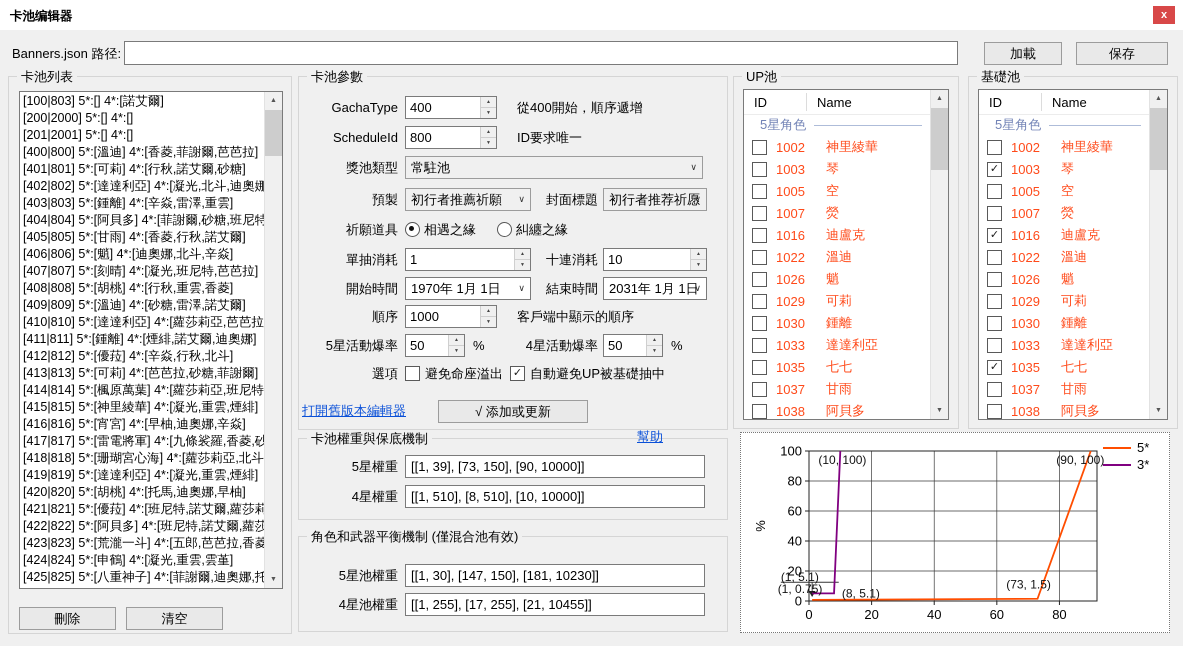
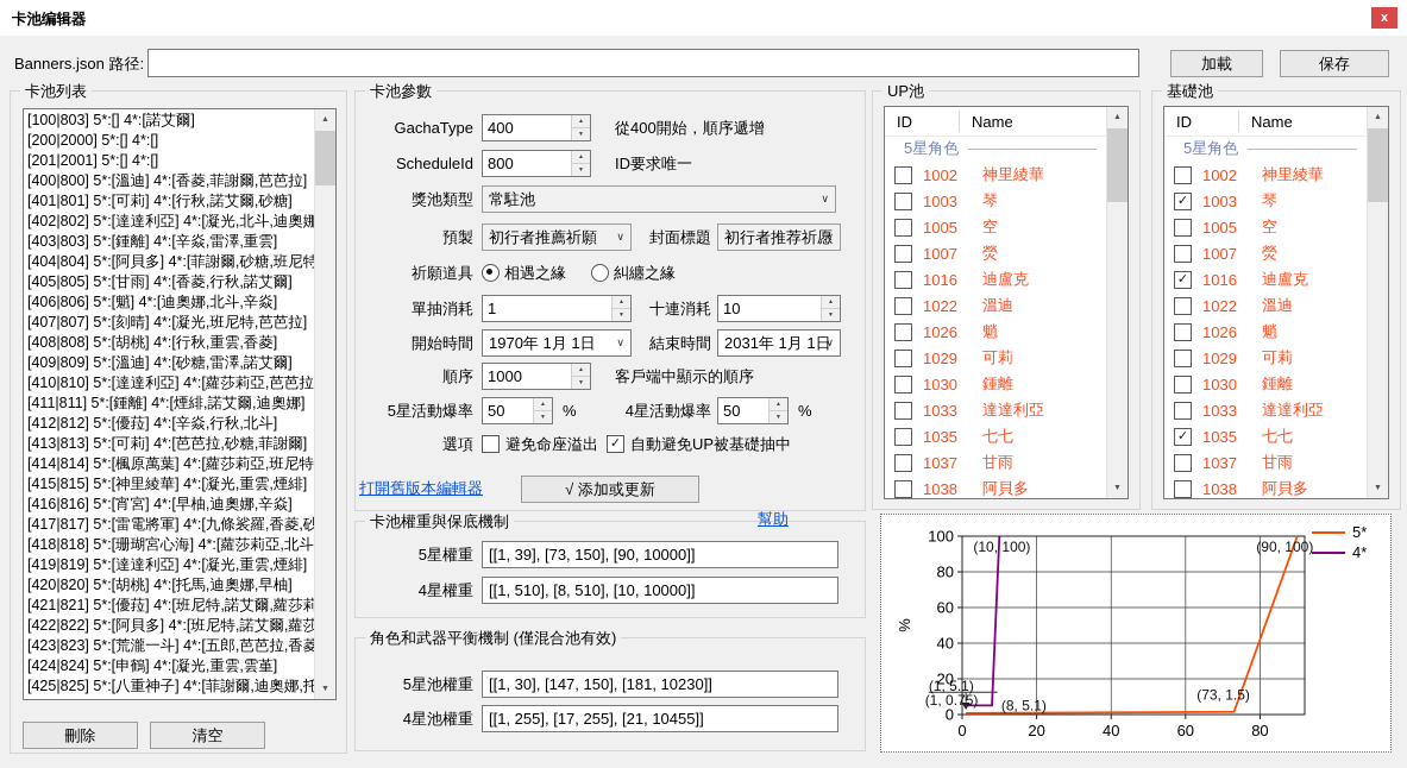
  卡池编辑器
  x
  Banners.json 路径:
  加載
  保存
  卡池列表
  [100|803] 5*:[] 4*:[諾艾爾]
  [200|2000] 5*:[] 4*:[]
  [201|2001] 5*:[] 4*:[]
  [400|800] 5*:[溫迪] 4*:[香菱,菲謝爾,芭芭拉]
  [401|801] 5*:[可莉] 4*:[行秋,諾艾爾,砂糖]
  [402|802] 5*:[達達利亞] 4*:[凝光,北斗,迪奧娜
  [403|803] 5*:[鍾離] 4*:[辛焱,雷澤,重雲]
  [404|804] 5*:[阿貝多] 4*:[菲謝爾,砂糖,班尼特
  [405|805] 5*:[甘雨] 4*:[香菱,行秋,諾艾爾]
  [406|806] 5*:[魈] 4*:[迪奧娜,北斗,辛焱]
  [407|807] 5*:[刻晴] 4*:[凝光,班尼特,芭芭拉]
  [408|808] 5*:[胡桃] 4*:[行秋,重雲,香菱]
  [409|809] 5*:[溫迪] 4*:[砂糖,雷澤,諾艾爾]
  [410|810] 5*:[達達利亞] 4*:[蘿莎莉亞,芭芭拉
  [411|811] 5*:[鍾離] 4*:[煙緋,諾艾爾,迪奧娜]
  [412|812] 5*:[優菈] 4*:[辛焱,行秋,北斗]
  [413|813] 5*:[可莉] 4*:[芭芭拉,砂糖,菲謝爾]
  [414|814] 5*:[楓原萬葉] 4*:[蘿莎莉亞,班尼特
  [415|815] 5*:[神里綾華] 4*:[凝光,重雲,煙緋]
  [416|816] 5*:[宵宮] 4*:[早柚,迪奧娜,辛焱]
  [417|817] 5*:[雷電將軍] 4*:[九條裟羅,香菱,砂
  [418|818] 5*:[珊瑚宮心海] 4*:[蘿莎莉亞,北斗
  [419|819] 5*:[達達利亞] 4*:[凝光,重雲,煙緋]
  [420|820] 5*:[胡桃] 4*:[托馬,迪奧娜,早柚]
  [421|821] 5*:[優菈] 4*:[班尼特,諾艾爾,蘿莎莉
  [422|822] 5*:[阿貝多] 4*:[班尼特,諾艾爾,蘿莎
  [423|823] 5*:[荒瀧一斗] 4*:[五郎,芭芭拉,香菱
  [424|824] 5*:[申鶴] 4*:[凝光,重雲,雲堇]
  [425|825] 5*:[八重神子] 4*:[菲謝爾,迪奧娜,托
  刪除
  清空
  卡池參數
  GachaType
  400
  從400開始，順序遞增
  ScheduleId
  800
  ID要求唯一
  獎池類型
  常駐池
  ∨
  預製
  初行者推薦祈願
  ∨
  封面標題
  初行者推荐祈愿
  ∨
  祈願道具
  相遇之緣
  糾纏之緣
  單抽消耗
  1
  十連消耗
  10
  開始時間
  1970年 1月 1日
  ∨
  結束時間
  2031年 1月 1日
  ∨
  順序
  1000
  客戶端中顯示的順序
  5星活動爆率
  50
  %
  4星活動爆率
  50
  %
  選項
  避免命座溢出
  ✓
  自動避免UP被基礎抽中
  打開舊版本編輯器
  √ 添加或更新
  卡池權重與保底機制
  幫助
  5星權重
  [[1, 39], [73, 150], [90, 10000]]
  4星權重
  [[1, 510], [8, 510], [10, 10000]]
  角色和武器平衡機制 (僅混合池有效)
  5星池權重
  [[1, 30], [147, 150], [181, 10230]]
  4星池權重
  [[1, 255], [17, 255], [21, 10455]]
  UP池
  ID
  Name
  5星角色
  1002
  神里綾華
  1003
  琴
  1005
  空
  1007
  熒
  1016
  迪盧克
  1022
  溫迪
  1026
  魈
  1029
  可莉
  1030
  鍾離
  1033
  達達利亞
  1035
  七七
  1037
  甘雨
  1038
  阿貝多
  基礎池
  ID
  Name
  5星角色
  1002
  神里綾華
  ✓
  1003
  琴
  1005
  空
  1007
  熒
  ✓
  1016
  迪盧克
  1022
  溫迪
  1026
  魈
  1029
  可莉
  1030
  鍾離
  1033
  達達利亞
  ✓
  1035
  七七
  1037
  甘雨
  1038
  阿貝多
  0
  20
  40
  60
  80
  0
  20
  40
  60
  80
  100
  (10, 100)
  (90, 100)
  (1, 5.1)
  (1, 0.75)
  (8, 5.1)
  (73, 1.5)
  5*
- 3*
+ 4*
